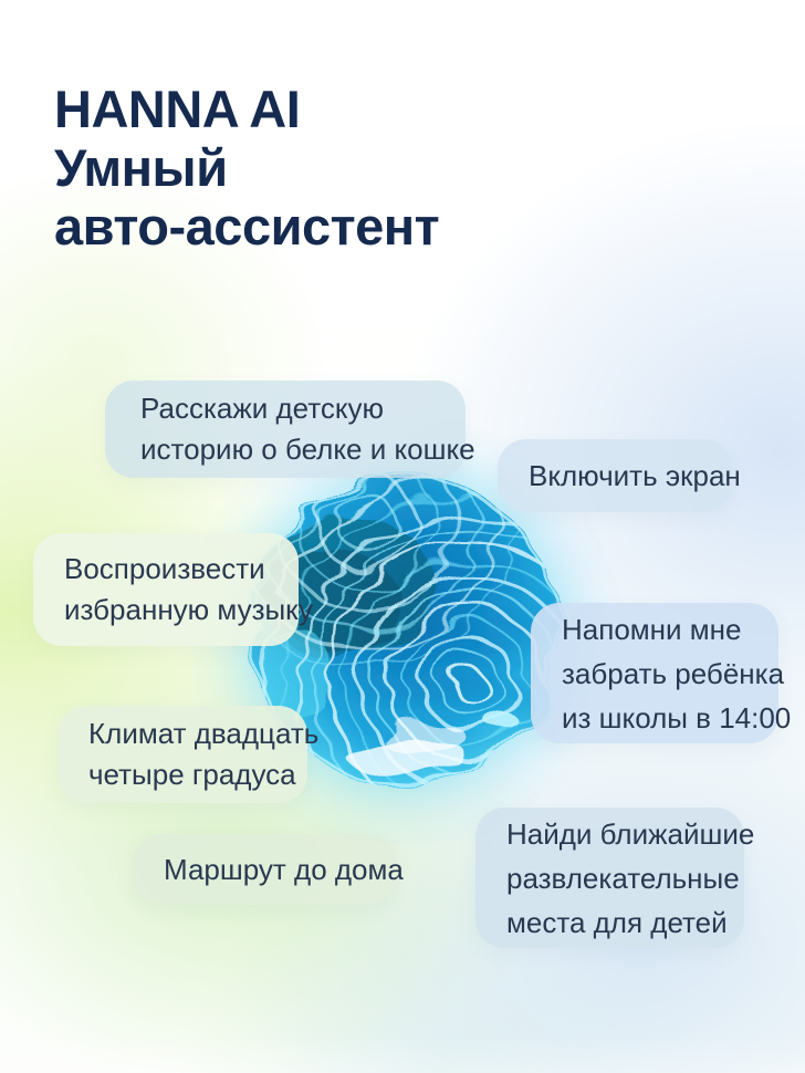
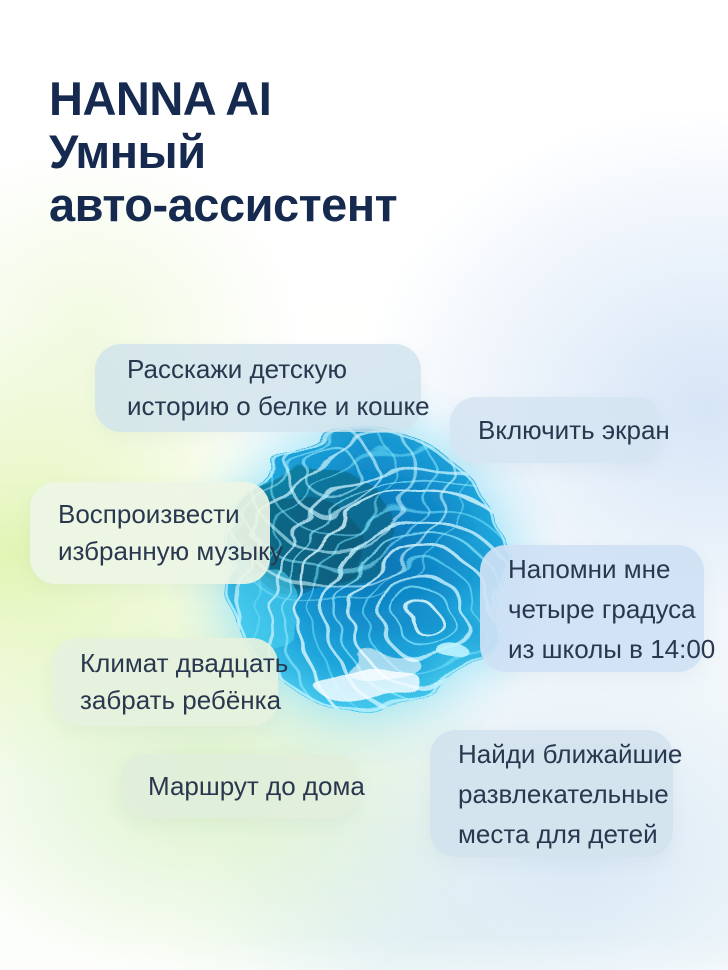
  HANNA AI
  Умный
  авто-ассистент
  Расскажи детскую
  историю о белке и кошке
  Включить экран
  Воспроизвести
  избранную музыку
  Напомни мне
- забрать ребёнка
+ четыре градуса
  из школы в 14:00
  Климат двадцать
- четыре градуса
+ забрать ребёнка
  Маршрут до дома
  Найди ближайшие
  развлекательные
  места для детей
